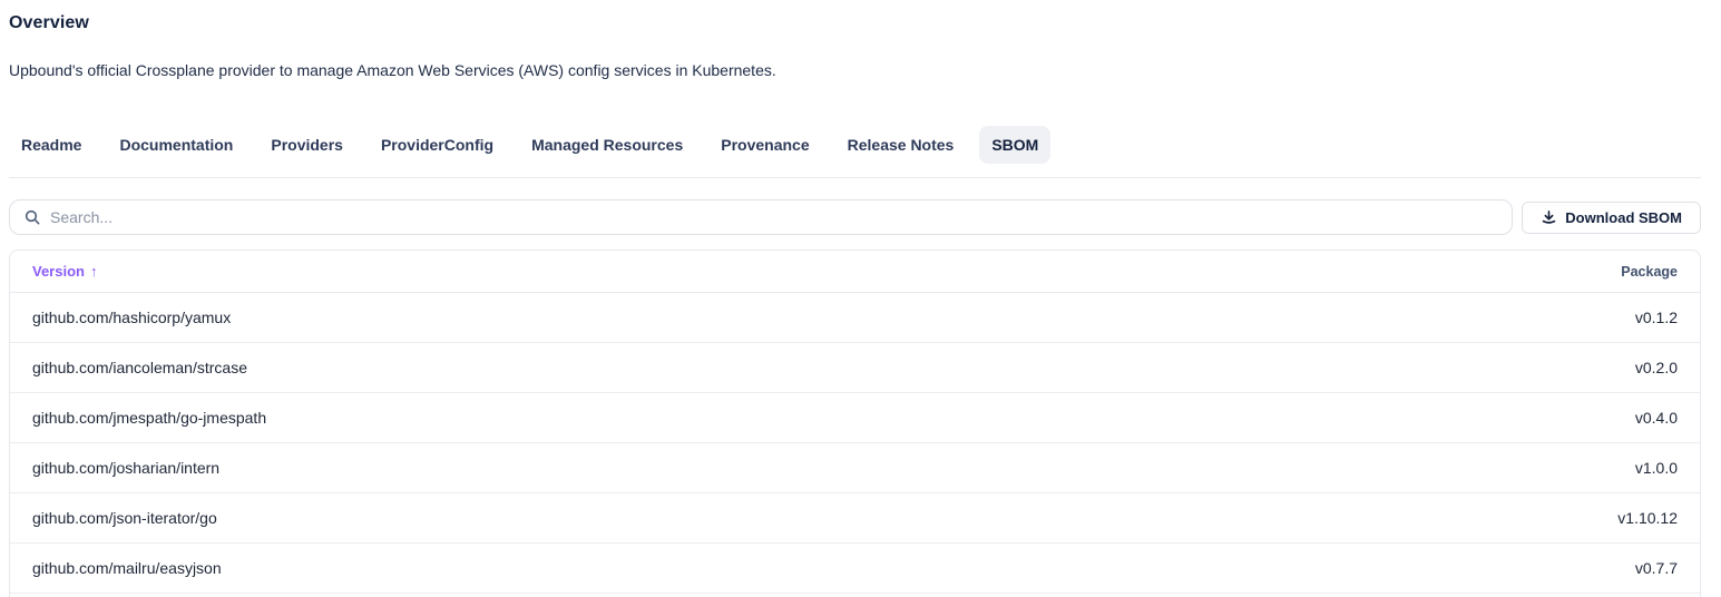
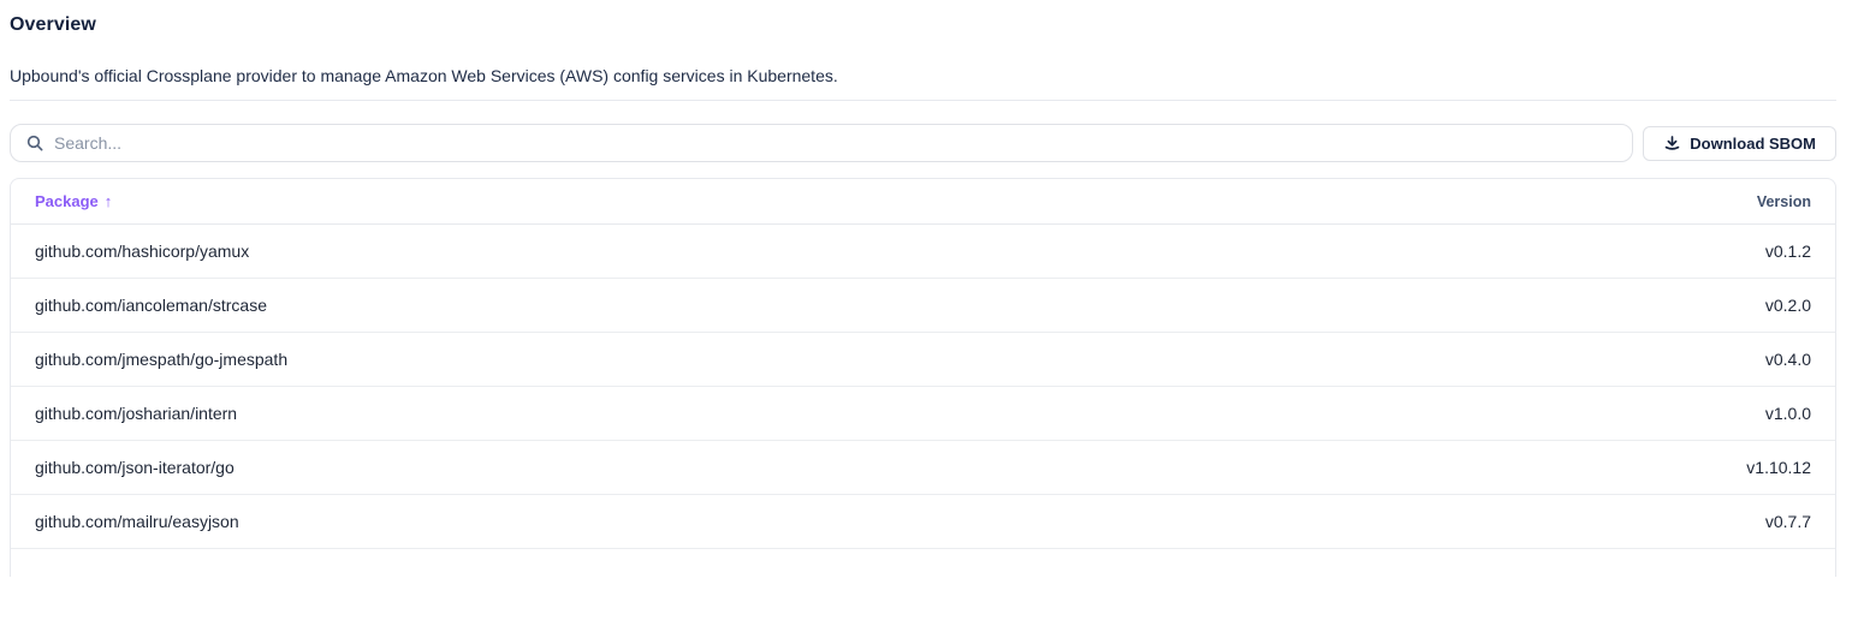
  Overview
  Upbound's official Crossplane provider to manage Amazon Web Services (AWS) config services in Kubernetes.
- Readme
- Documentation
- Providers
- ProviderConfig
- Managed Resources
- Provenance
- Release Notes
- SBOM
  Search...
  Download SBOM
- Version
+ Package
  ↑
- Package
+ Version
  github.com/hashicorp/yamux
  v0.1.2
  github.com/iancoleman/strcase
  v0.2.0
  github.com/jmespath/go-jmespath
  v0.4.0
  github.com/josharian/intern
  v1.0.0
  github.com/json-iterator/go
  v1.10.12
  github.com/mailru/easyjson
  v0.7.7
